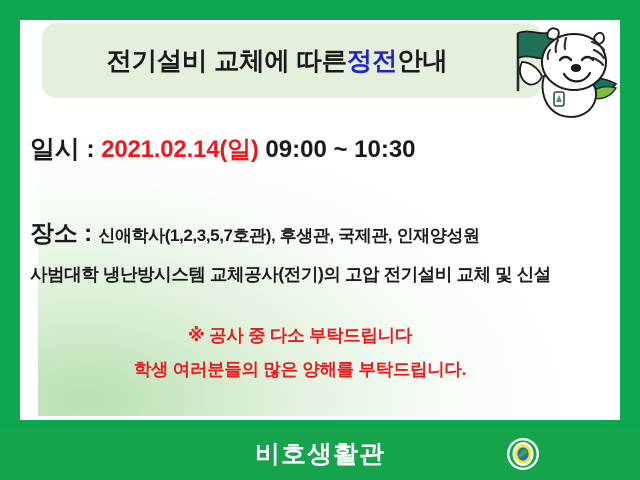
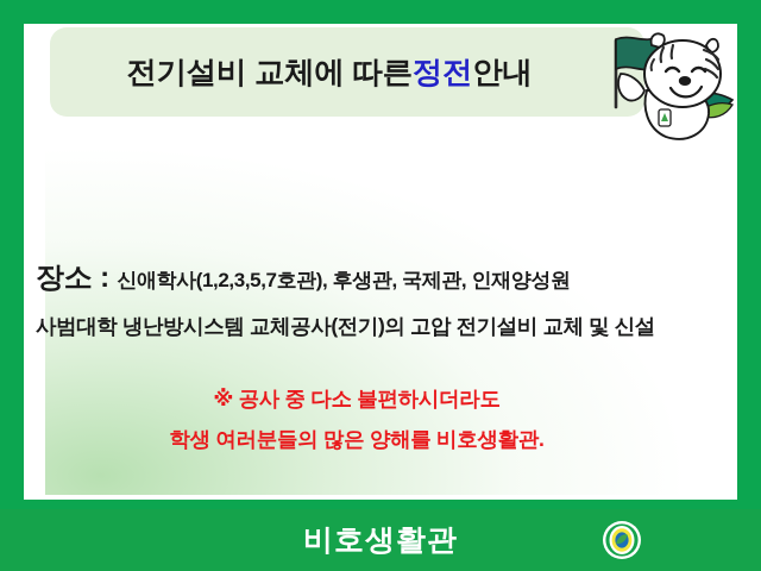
  전기설비 교체에 따른
  정전
  안내
- 일시 : 2021.02.14(일) 09:00 ~ 10:30
  장소 : 신애학사(1,2,3,5,7호관), 후생관, 국제관, 인재양성원
  사범대학 냉난방시스템 교체공사(전기)의 고압 전기설비 교체 및 신설
- ※ 공사 중 다소 부탁드립니다
+ ※ 공사 중 다소 불편하시더라도
- 학생 여러분들의 많은 양해를 부탁드립니다.
+ 학생 여러분들의 많은 양해를 비호생활관.
  비호생활관
